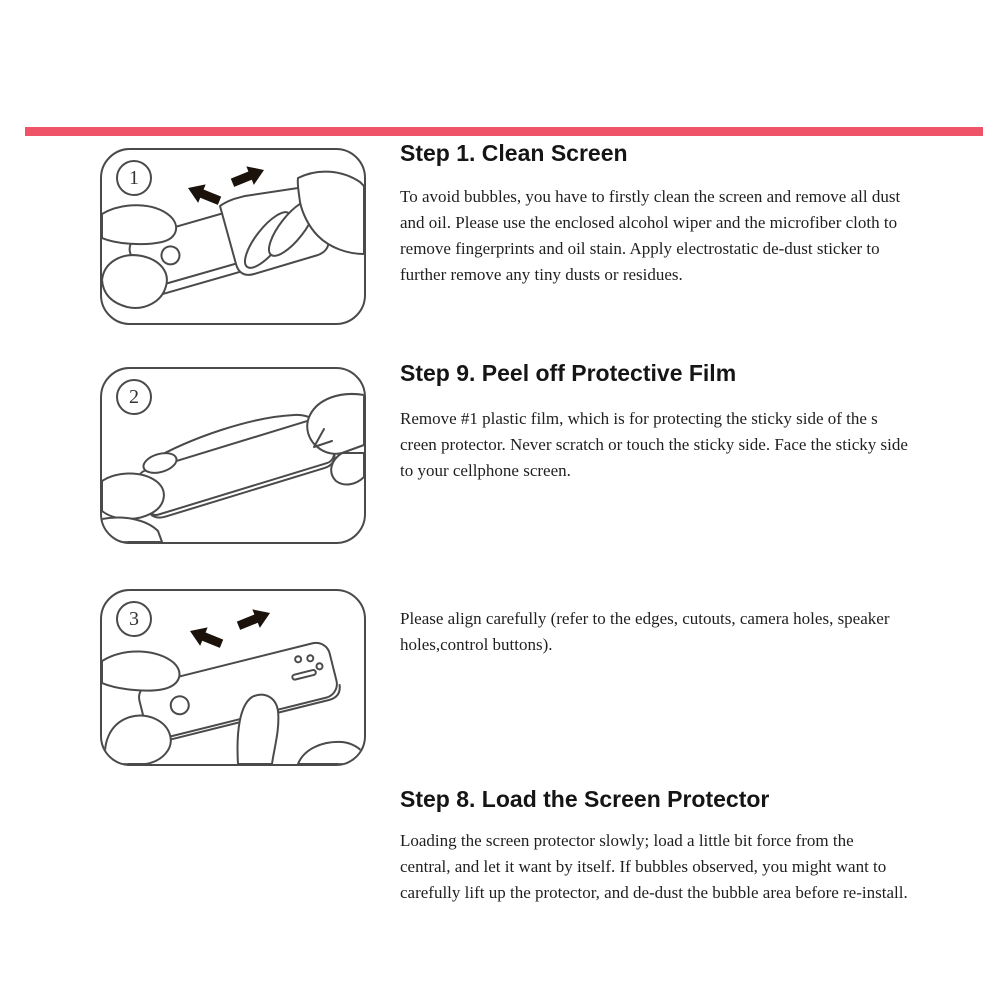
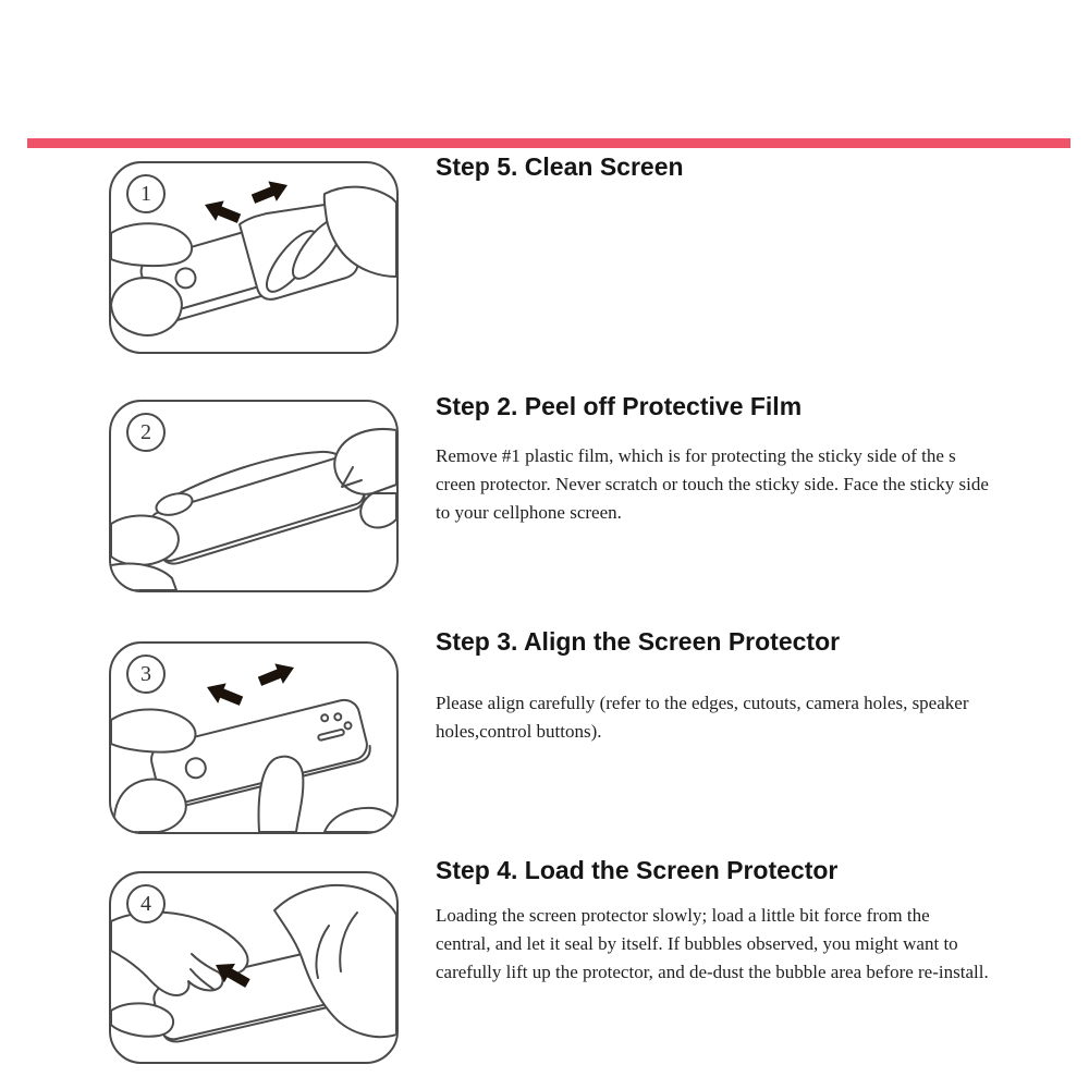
  1
  2
  3
+ 4
- Step 1. Clean Screen
+ Step 5. Clean Screen
- To avoid bubbles, you have to firstly clean the screen and remove all dust and oil. Please use the enclosed alcohol wiper and the microfiber cloth to remove fingerprints and oil stain. Apply electrostatic de-dust sticker to further remove any tiny dusts or residues.
- Step 9. Peel off Protective Film
+ Step 2. Peel off Protective Film
  Remove #1 plastic film, which is for protecting the sticky side of the s creen protector. Never scratch or touch the sticky side. Face the sticky side to your cellphone screen.
+ Step 3. Align the Screen Protector
  Please align carefully (refer to the edges, cutouts, camera holes, speaker holes,control buttons).
- Step 8. Load the Screen Protector
+ Step 4. Load the Screen Protector
- Loading the screen protector slowly; load a little bit force from the central, and let it want by itself. If bubbles observed, you might want to carefully lift up the protector, and de-dust the bubble area before re-install.
+ Loading the screen protector slowly; load a little bit force from the central, and let it seal by itself. If bubbles observed, you might want to carefully lift up the protector, and de-dust the bubble area before re-install.
